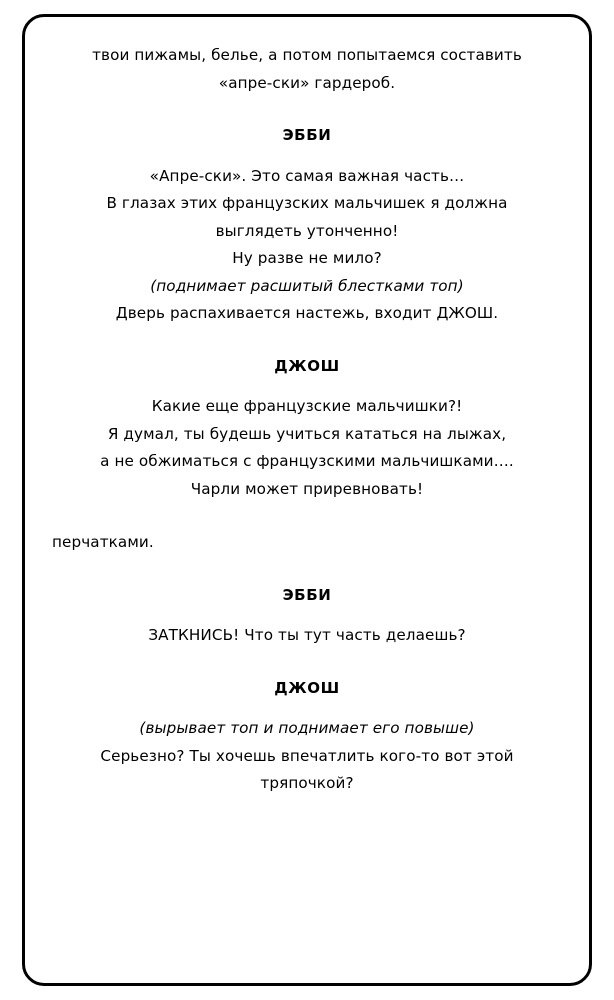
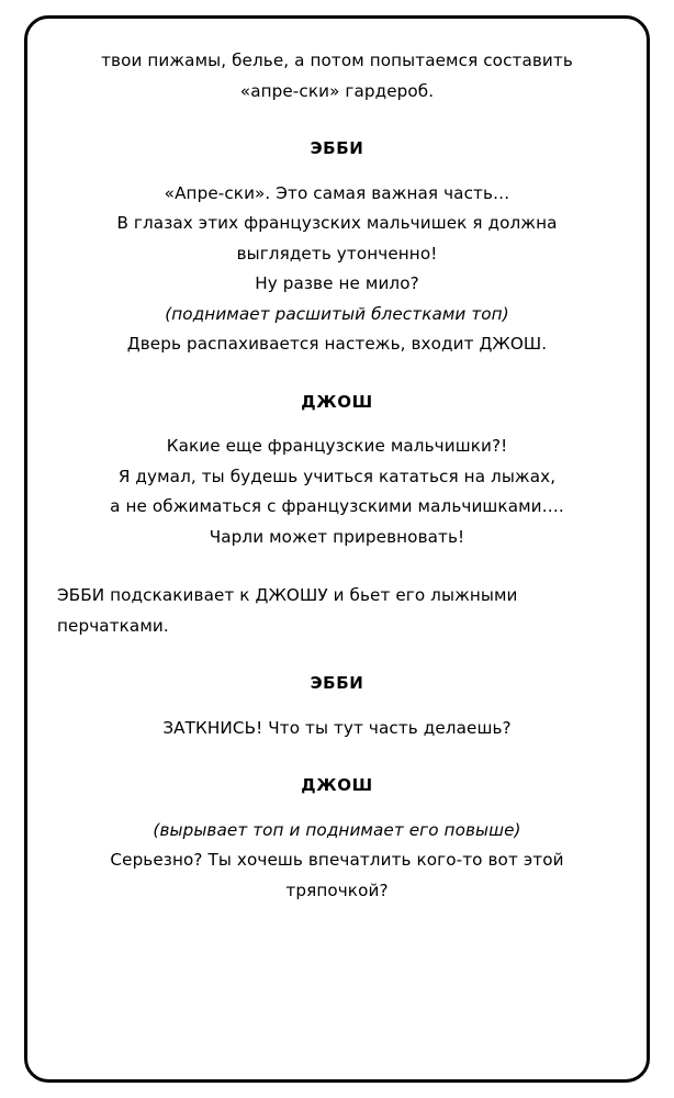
  твои пижамы, белье, а потом попытаемся составить
  «апре-ски» гардероб.
  ЭББИ
  «Апре-ски». Это самая важная часть…
  В глазах этих французских мальчишек я должна
  выглядеть утонченно!
  Ну разве не мило?
  (поднимает расшитый блестками топ)
  Дверь распахивается настежь, входит ДЖОШ.
  ДЖОШ
  Какие еще французские мальчишки?!
  Я думал, ты будешь учиться кататься на лыжах,
  а не обжиматься с французскими мальчишками….
  Чарли может приревновать!
+ ЭББИ подскакивает к ДЖОШУ и бьет его лыжными
  перчатками.
  ЭББИ
  ЗАТКНИСЬ! Что ты тут часть делаешь?
  ДЖОШ
  (вырывает топ и поднимает его повыше)
  Серьезно? Ты хочешь впечатлить кого-то вот этой
  тряпочкой?
